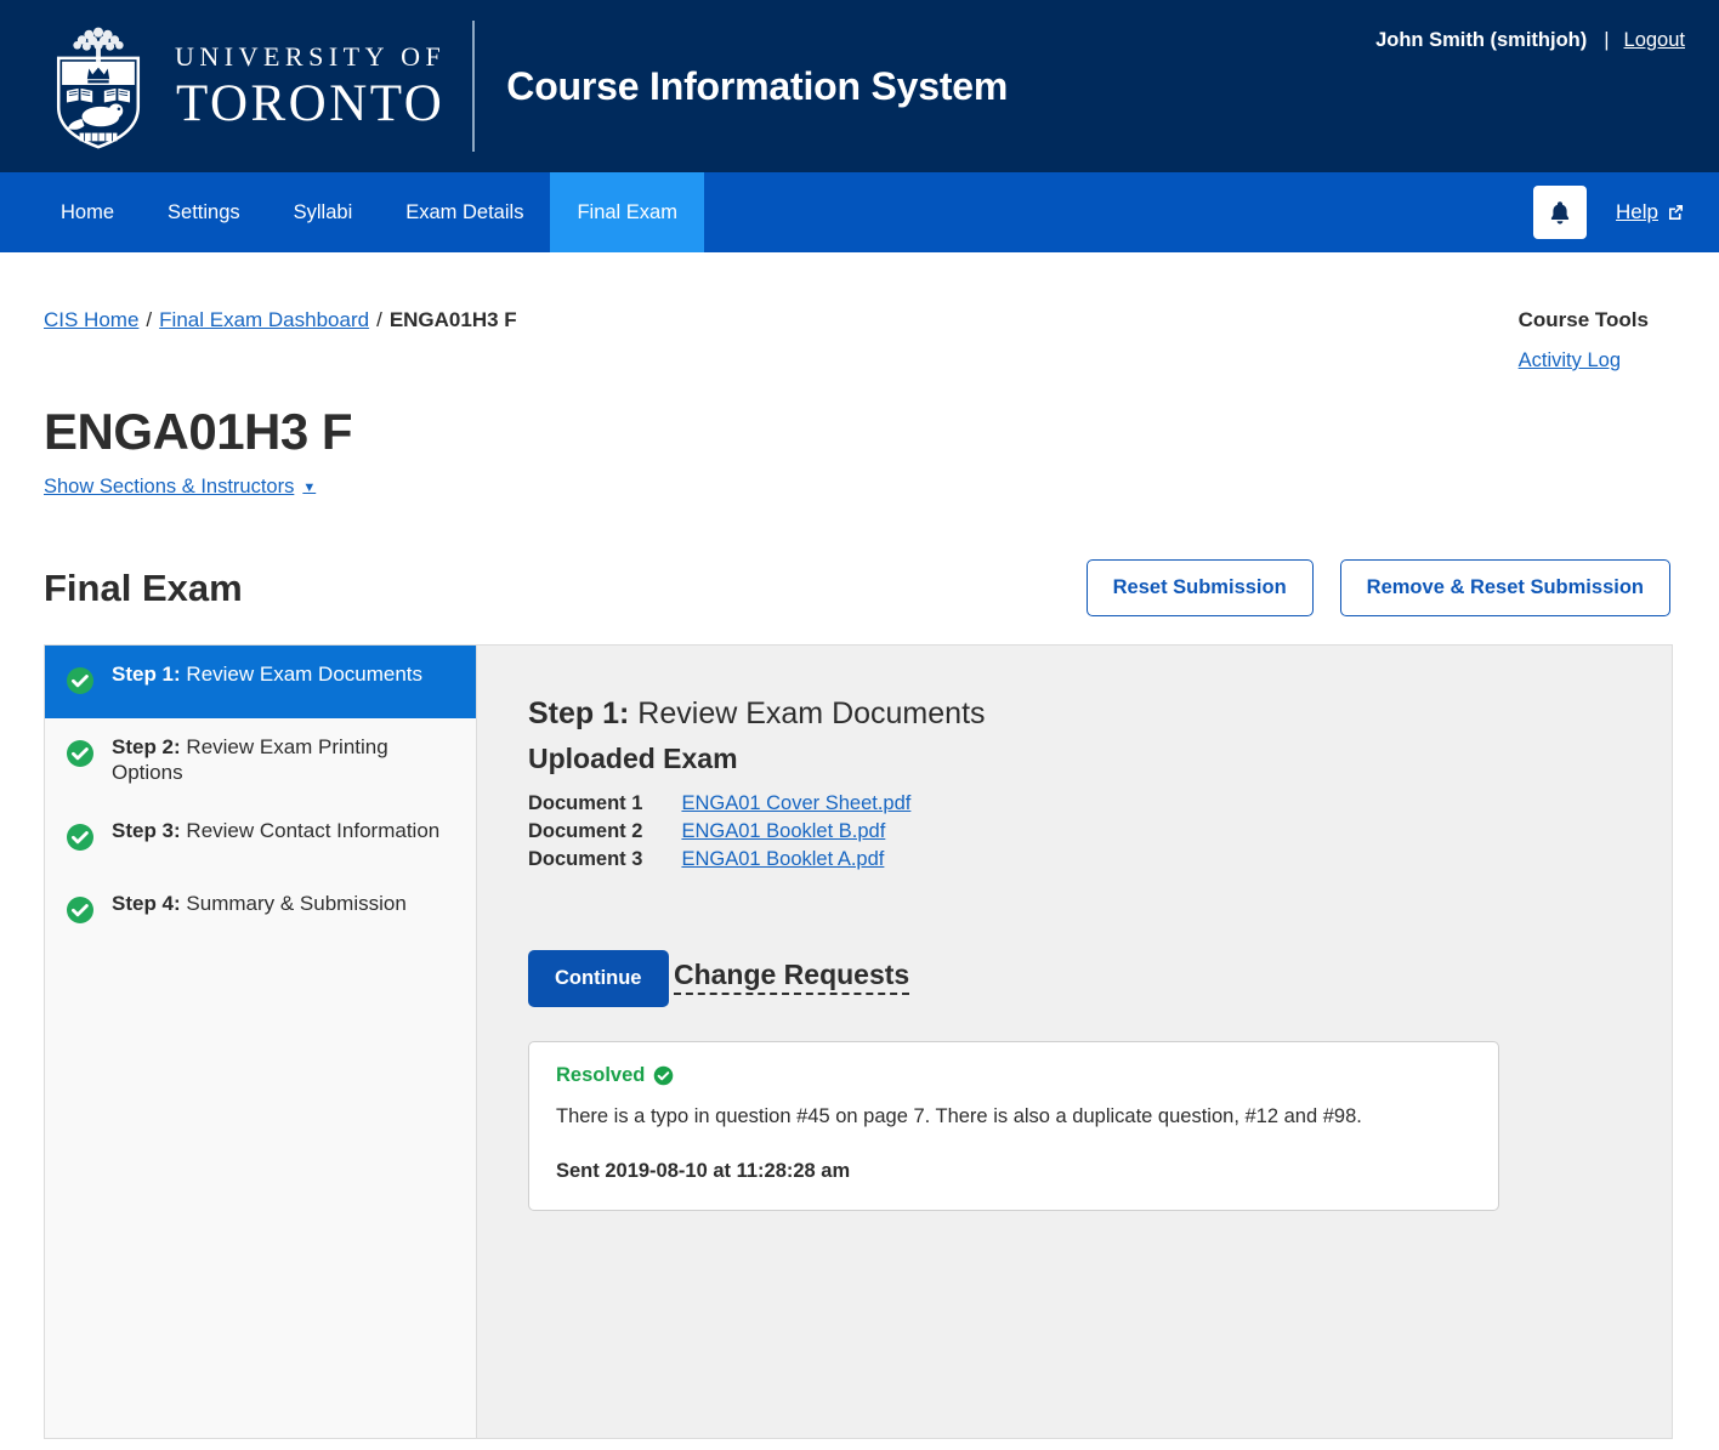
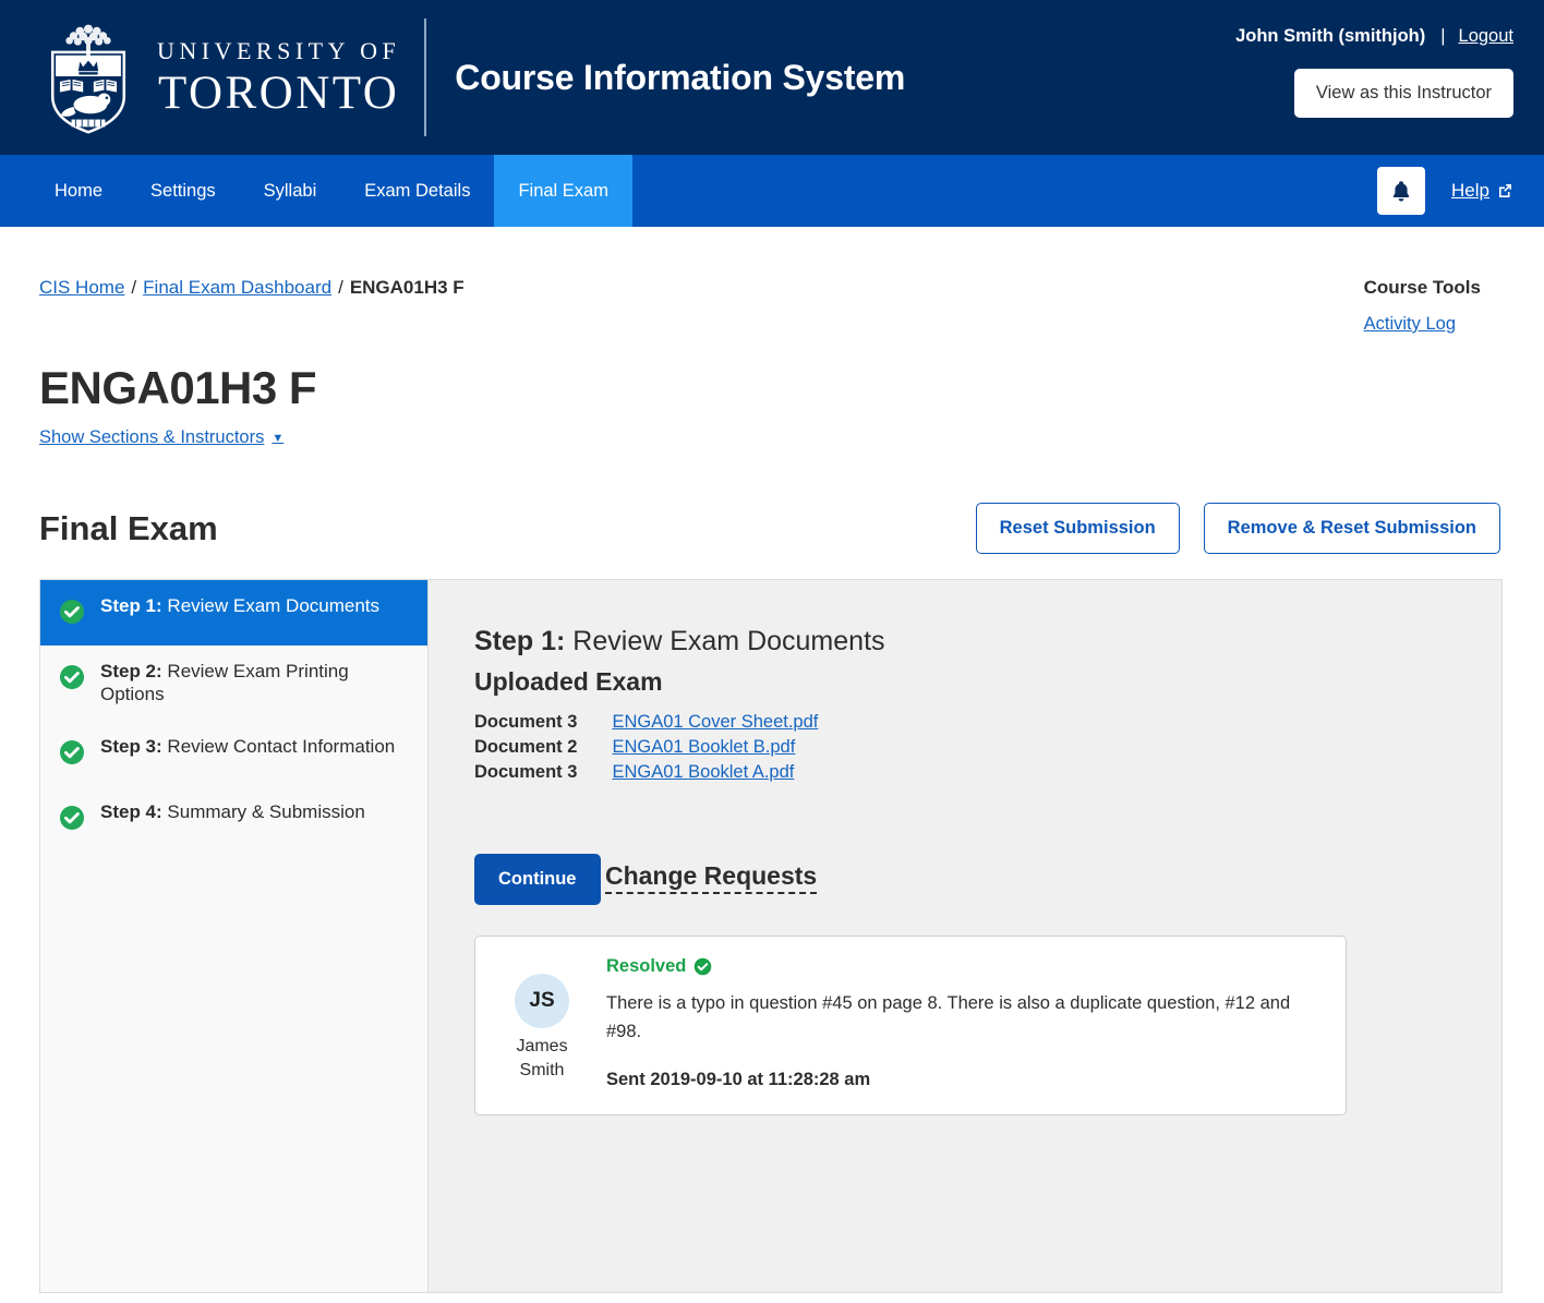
  UNIVERSITY OF
  TORONTO
  Course Information System
  John Smith (smithjoh) | Logout
+ View as this Instructor
  Home
  Settings
  Syllabi
  Exam Details
  Final Exam
  Help
  CIS Home / Final Exam Dashboard / ENGA01H3 F
  Course Tools
  Activity Log
  ENGA01H3 F
  Show Sections & Instructors
  ▼
  Final Exam
  Reset Submission
  Remove & Reset Submission
  Step 1: Review Exam Documents
  Step 2: Review Exam Printing Options
  Step 3: Review Contact Information
  Step 4: Summary & Submission
  Step 1: Review Exam Documents
  Uploaded Exam
- Document 1	ENGA01 Cover Sheet.pdf
+ Document 3	ENGA01 Cover Sheet.pdf
  Document 2	ENGA01 Booklet B.pdf
  Document 3	ENGA01 Booklet A.pdf
  Continue Change Requests
+ JS
+ James
+ Smith
  Resolved
- There is a typo in question #45 on page 7. There is also a duplicate question, #12 and #98.
+ There is a typo in question #45 on page 8. There is also a duplicate question, #12 and #98.
- Sent 2019-08-10 at 11:28:28 am
+ Sent 2019-09-10 at 11:28:28 am
